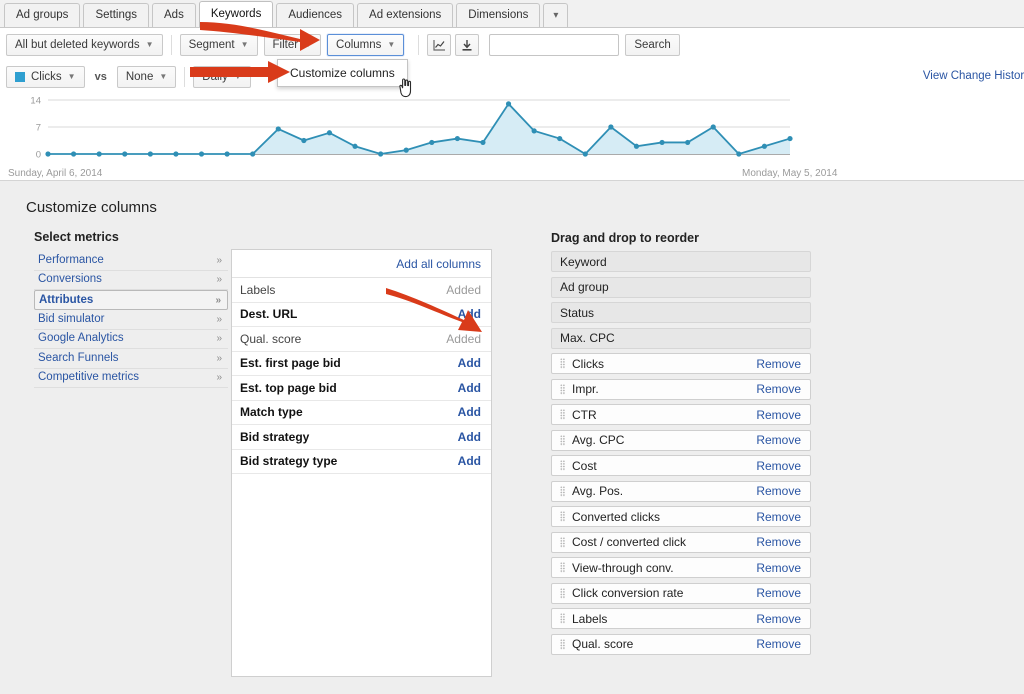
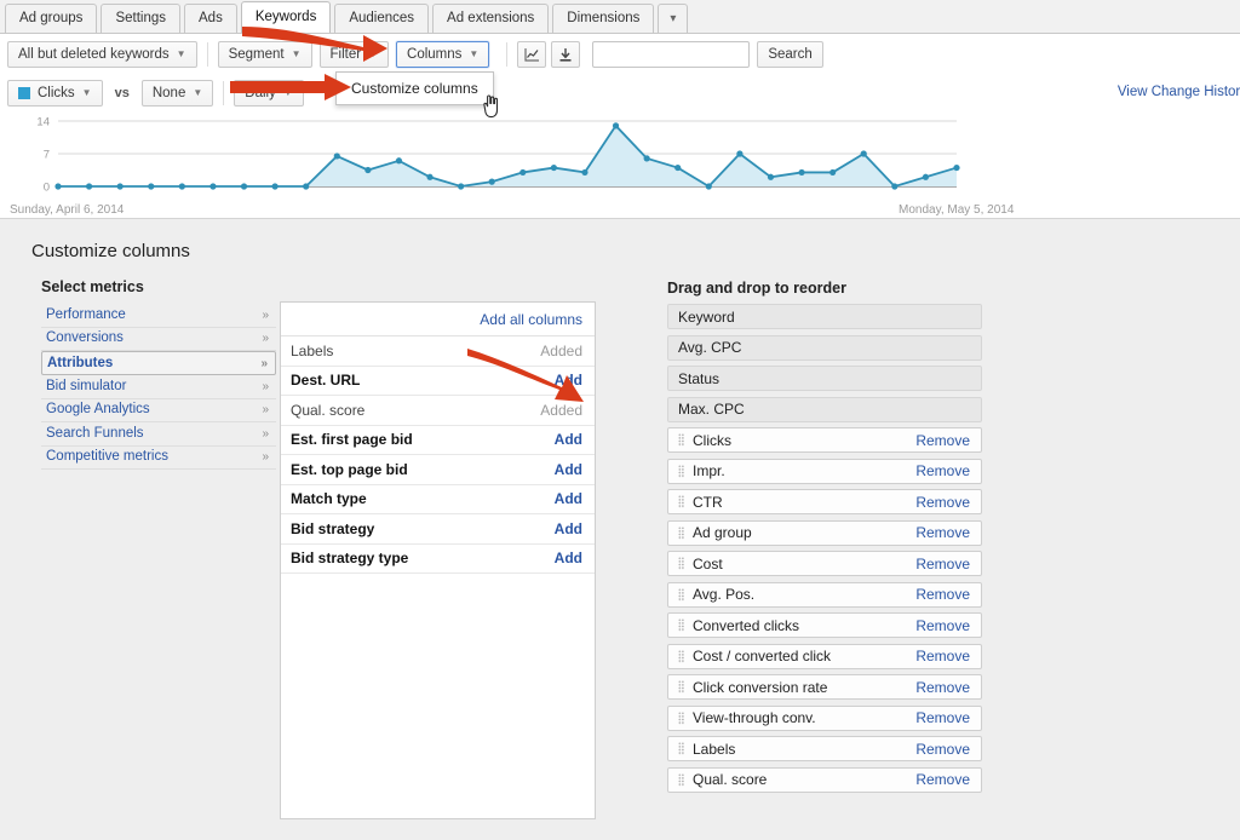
  Ad groups
  Settings
  Ads
  Keywords
  Audiences
  Ad extensions
  Dimensions
  ▾
  All but deleted keywords
  ▼
  Segment
  ▼
  Filter
  Columns
  ▼
  Search
  Clicks
  ▼
  vs
  None
  ▼
  View Change Histor
  Customize columns
  0
  7
  14
  Sunday, April 6, 2014
  Monday, May 5, 2014
  Customize columns
  Select metrics
  Performance
  »
  Conversions
  »
  Attributes
  »
  Bid simulator
  »
  Google Analytics
  »
  Search Funnels
  »
  Competitive metrics
  »
  Add all columns
  Labels
  Added
  Dest. URL
  Qual. score
  Added
  Est. first page bid
  Add
  Est. top page bid
  Add
  Match type
  Add
  Bid strategy
  Add
  Bid strategy type
  Add
  Drag and drop to reorder
  Keyword
- Ad group
+ Avg. CPC
  Status
  Max. CPC
  Clicks
  Remove
  Impr.
  Remove
  CTR
  Remove
- Avg. CPC
+ Ad group
  Remove
  Cost
  Remove
  Avg. Pos.
  Remove
  Converted clicks
  Remove
  Cost / converted click
  Remove
- View-through conv.
+ Click conversion rate
  Remove
- Click conversion rate
+ View-through conv.
  Remove
  Labels
  Remove
  Qual. score
  Remove
